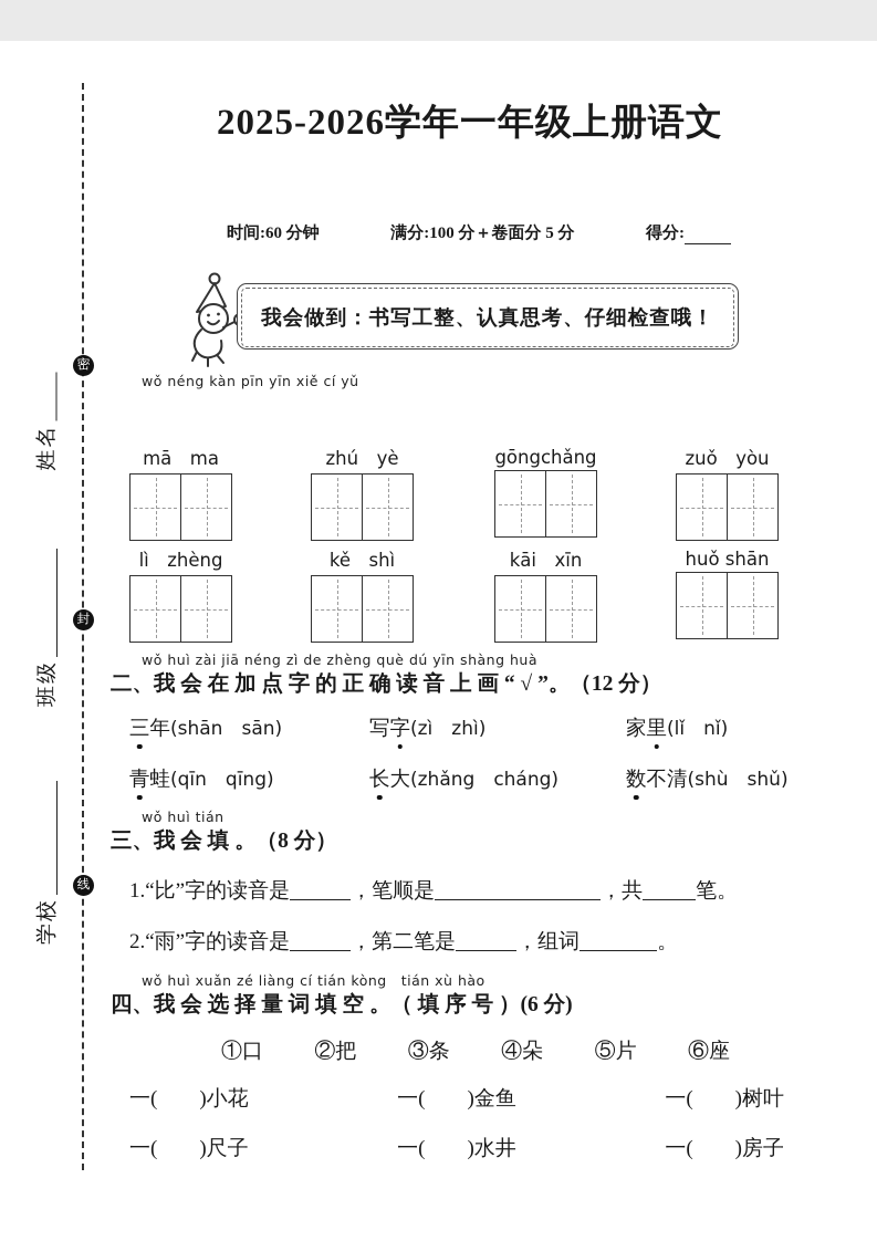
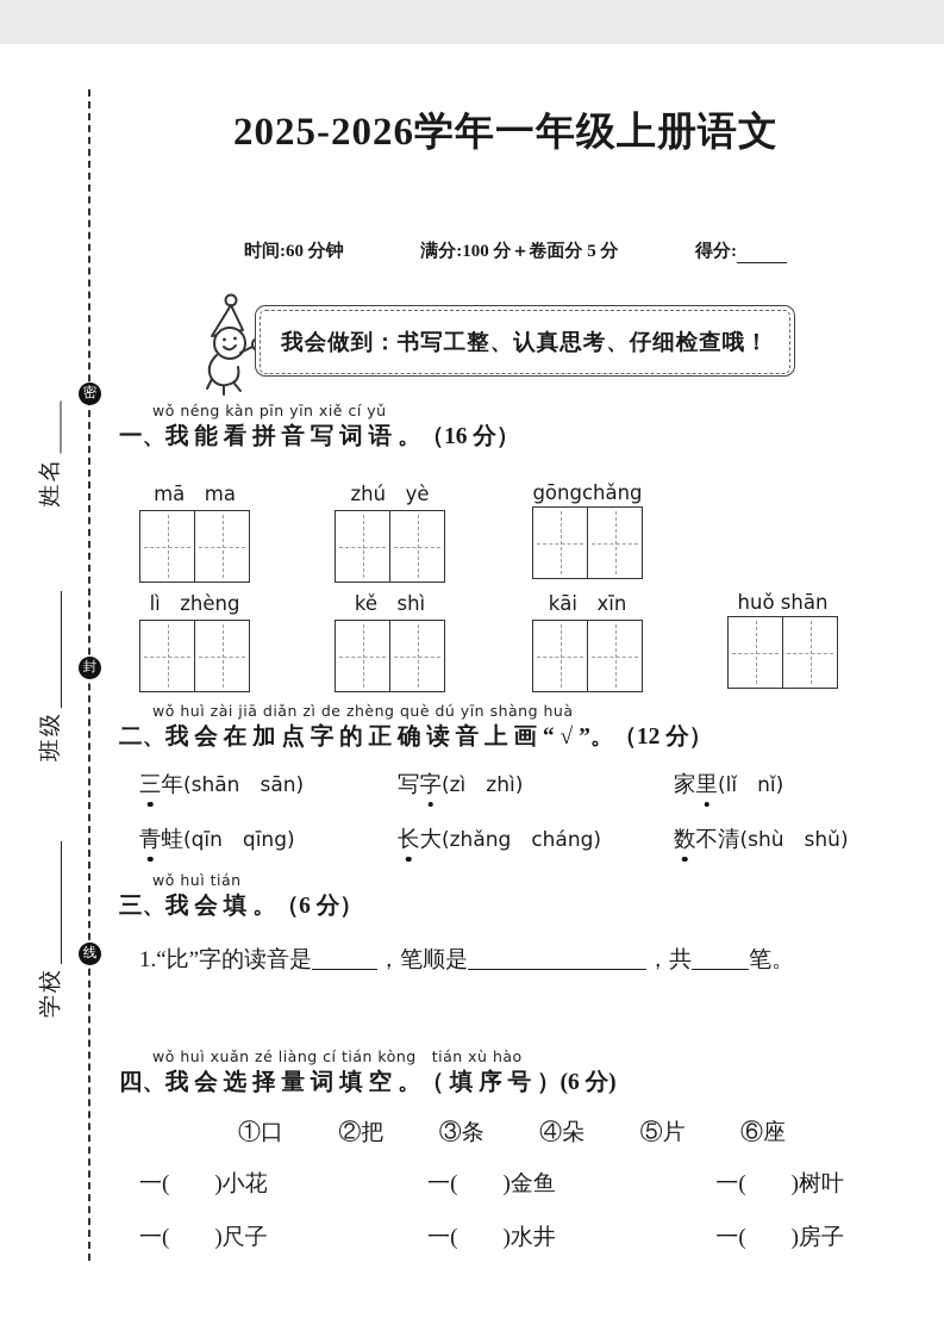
  密
  封
  线
  2025-2026学年一年级上册语文
  时间:60 分钟
  满分:100 分＋卷面分 5 分
  得分:
  我会做到：书写工整、认真思考、仔细检查哦！
  wǒ néng kàn pīn yīn xiě cí yǔ
+ 一、我 能 看 拼 音 写 词 语 。（16 分）
  mā ma
  zhú yè
  gōngchǎng
- zuǒ yòu
  lì zhèng
  kě shì
  kāi xīn
  huǒ shān
- wǒ huì zài jiā néng zì de zhèng què dú yīn shàng huà
+ wǒ huì zài jiā diǎn zì de zhèng què dú yīn shàng huà
  二、我 会 在 加 点 字 的 正 确 读 音 上 画 “ √ ”。（12 分）
  三年(shān sān)
  写字(zì zhì)
  家里(lǐ nǐ)
  青蛙(qīn qīng)
  长大(zhǎng cháng)
  数不清(shù shǔ)
  wǒ huì tián
- 三、我 会 填 。（8 分）
+ 三、我 会 填 。（6 分）
  1.“比”字的读音是 ，笔顺是 ，共 笔。
- 2.“雨”字的读音是 ，第二笔是 ，组词 。
  wǒ huì xuǎn zé liàng cí tián kòng tián xù hào
  四、我 会 选 择 量 词 填 空 。（ 填 序 号 ）(6 分)
  ①口
  ②把
  ③条
  ④朵
  ⑤片
  ⑥座
  一( )小花
  一( )金鱼
  一( )树叶
  一( )尺子
  一( )水井
  一( )房子
